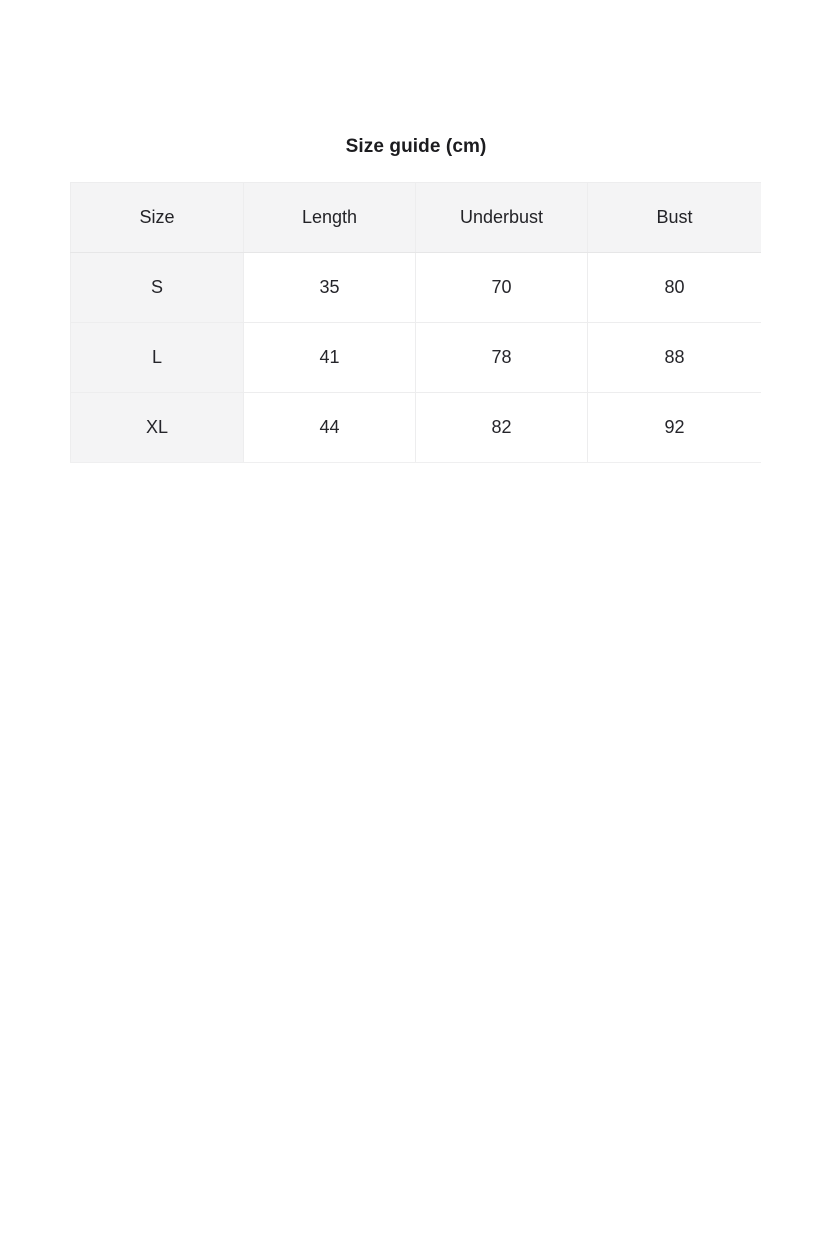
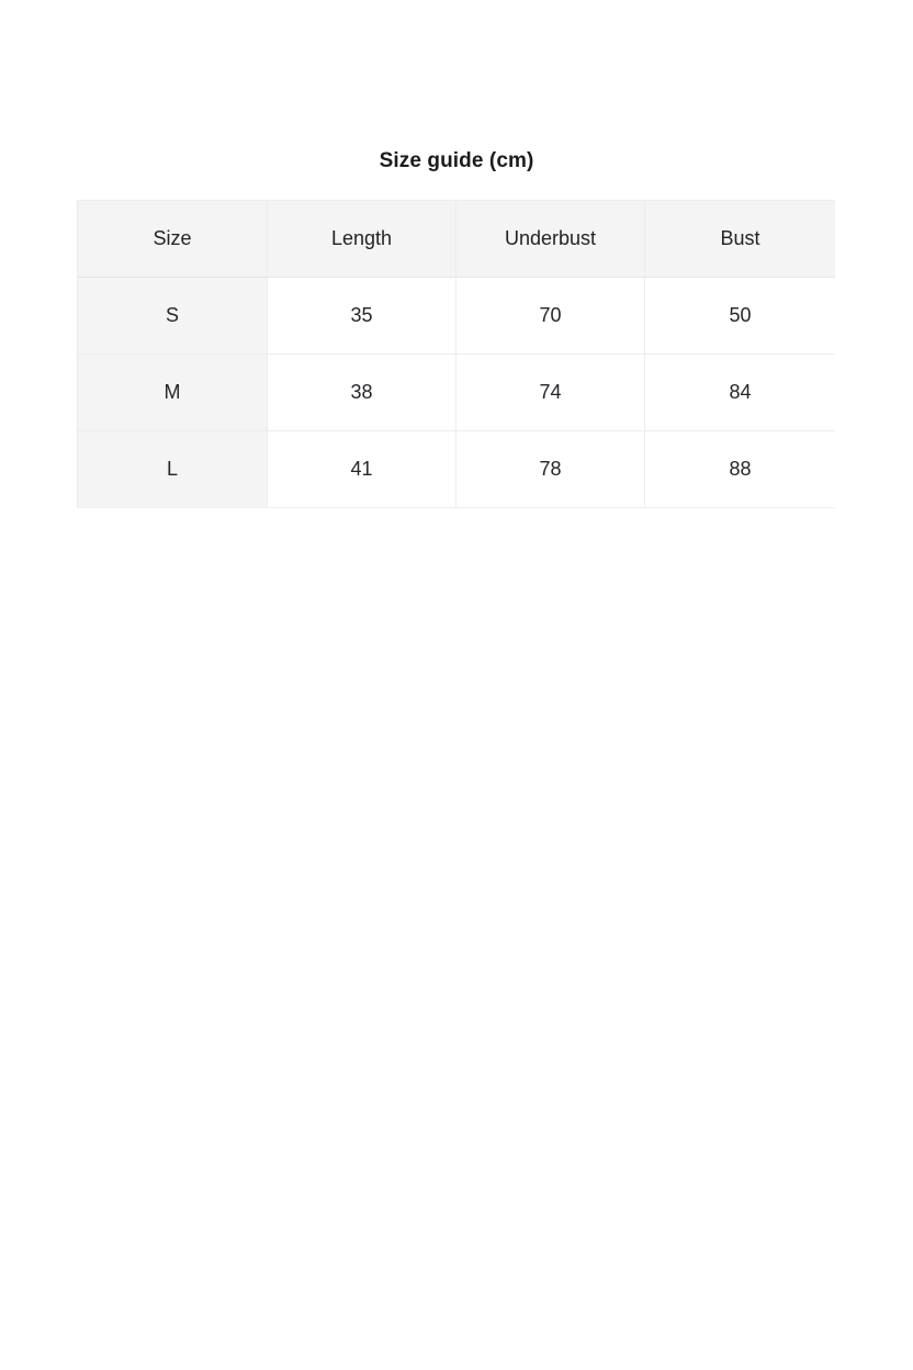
  Size guide (cm)
  Size	Length	Underbust	Bust
- S	35	70	80
+ S	35	70	50
+ M	38	74	84
  L	41	78	88
- XL	44	82	92
